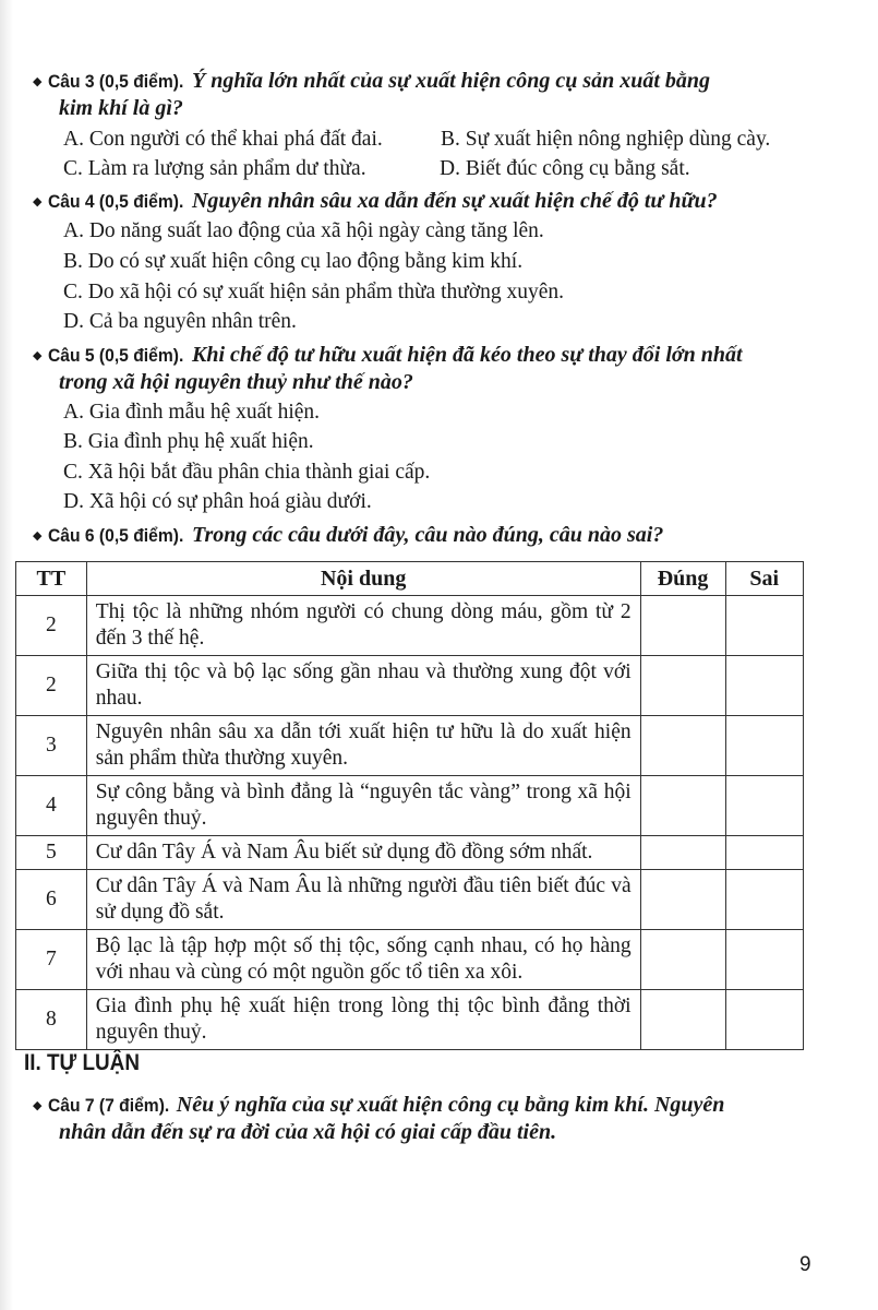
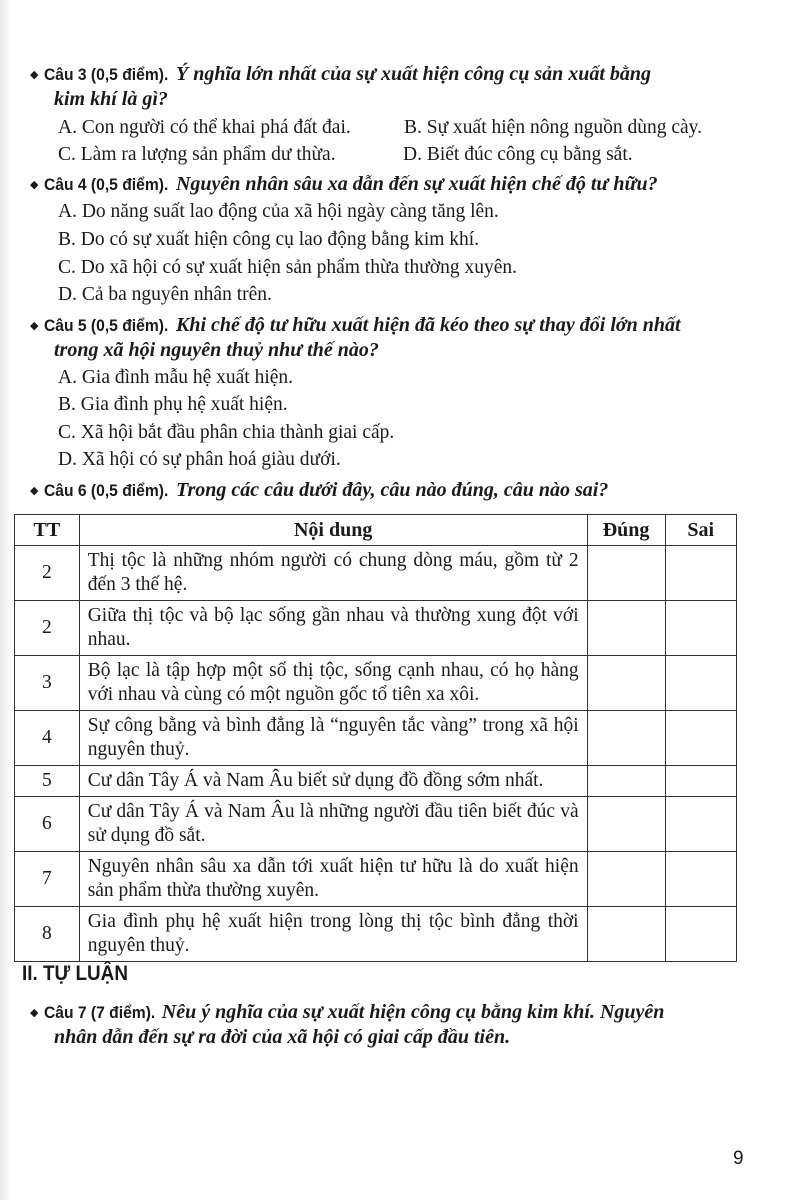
  ◆ Câu 3 (0,5 điểm). Ý nghĩa lớn nhất của sự xuất hiện công cụ sản xuất bằng
  kim khí là gì?
  A. Con người có thể khai phá đất đai.
- B. Sự xuất hiện nông nghiệp dùng cày.
+ B. Sự xuất hiện nông nguồn dùng cày.
  C. Làm ra lượng sản phẩm dư thừa.
  D. Biết đúc công cụ bằng sắt.
  ◆ Câu 4 (0,5 điểm). Nguyên nhân sâu xa dẫn đến sự xuất hiện chế độ tư hữu?
  A. Do năng suất lao động của xã hội ngày càng tăng lên.
  B. Do có sự xuất hiện công cụ lao động bằng kim khí.
  C. Do xã hội có sự xuất hiện sản phẩm thừa thường xuyên.
  D. Cả ba nguyên nhân trên.
  ◆ Câu 5 (0,5 điểm). Khi chế độ tư hữu xuất hiện đã kéo theo sự thay đổi lớn nhất
  trong xã hội nguyên thuỷ như thế nào?
  A. Gia đình mẫu hệ xuất hiện.
  B. Gia đình phụ hệ xuất hiện.
  C. Xã hội bắt đầu phân chia thành giai cấp.
  D. Xã hội có sự phân hoá giàu dưới.
  ◆ Câu 6 (0,5 điểm). Trong các câu dưới đây, câu nào đúng, câu nào sai?
  TT	Nội dung	Đúng	Sai
  2	Thị tộc là những nhóm người có chung dòng máu, gồm từ 2 đến 3 thế hệ.
  2	Giữa thị tộc và bộ lạc sống gần nhau và thường xung đột với nhau.
- 3	Nguyên nhân sâu xa dẫn tới xuất hiện tư hữu là do xuất hiện sản phẩm thừa thường xuyên.
+ 3	Bộ lạc là tập hợp một số thị tộc, sống cạnh nhau, có họ hàng với nhau và cùng có một nguồn gốc tổ tiên xa xôi.
  4	Sự công bằng và bình đẳng là “nguyên tắc vàng” trong xã hội nguyên thuỷ.
  5	Cư dân Tây Á và Nam Âu biết sử dụng đồ đồng sớm nhất.
  6	Cư dân Tây Á và Nam Âu là những người đầu tiên biết đúc và sử dụng đồ sắt.
- 7	Bộ lạc là tập hợp một số thị tộc, sống cạnh nhau, có họ hàng với nhau và cùng có một nguồn gốc tổ tiên xa xôi.
+ 7	Nguyên nhân sâu xa dẫn tới xuất hiện tư hữu là do xuất hiện sản phẩm thừa thường xuyên.
  8	Gia đình phụ hệ xuất hiện trong lòng thị tộc bình đẳng thời nguyên thuỷ.
  II. TỰ LUẬN
  ◆ Câu 7 (7 điểm). Nêu ý nghĩa của sự xuất hiện công cụ bằng kim khí. Nguyên
  nhân dẫn đến sự ra đời của xã hội có giai cấp đầu tiên.
  9
